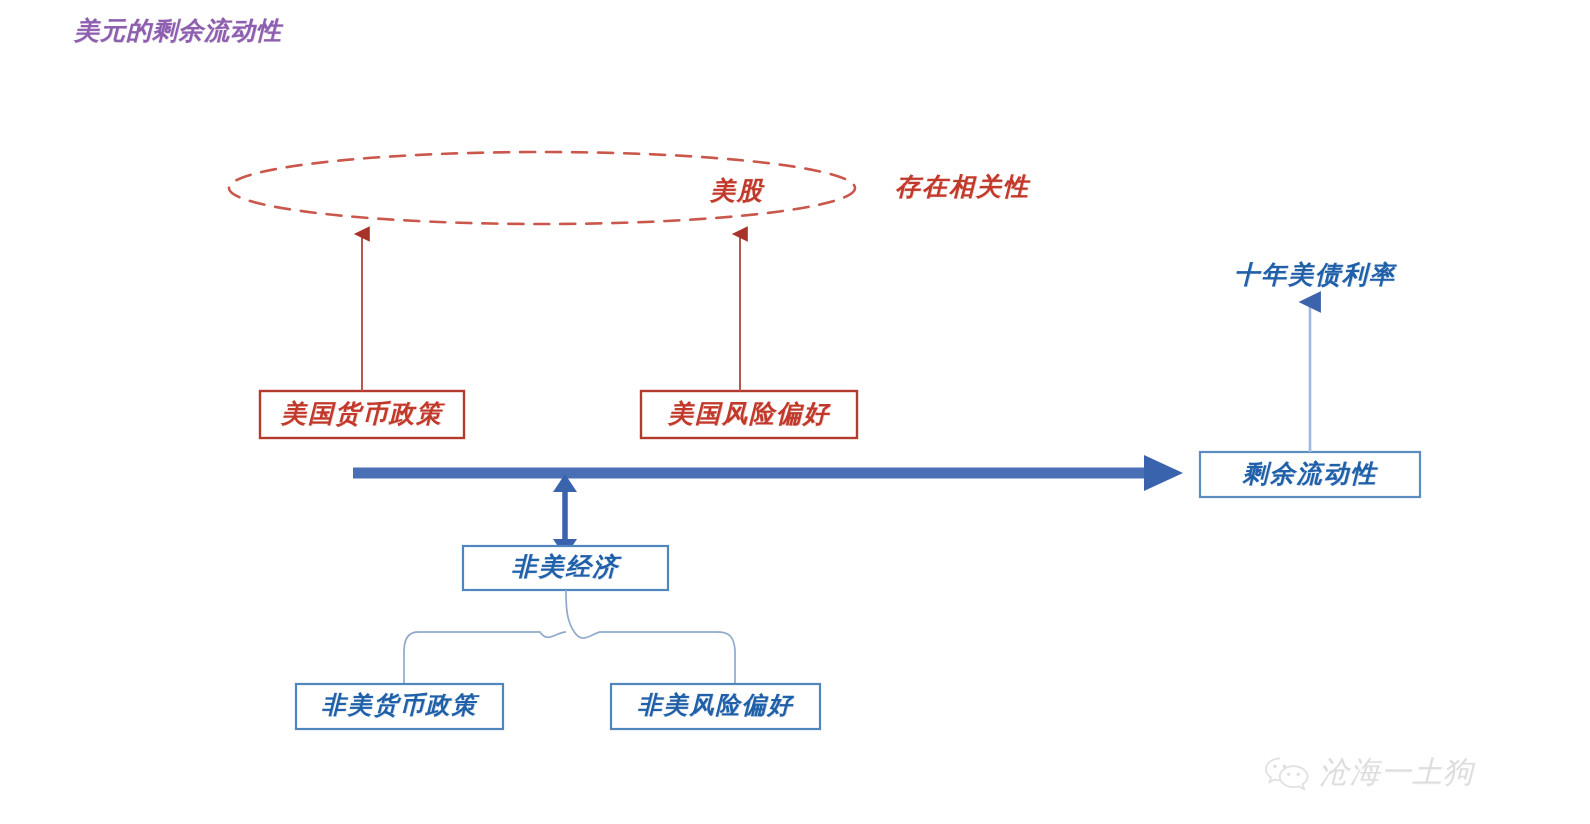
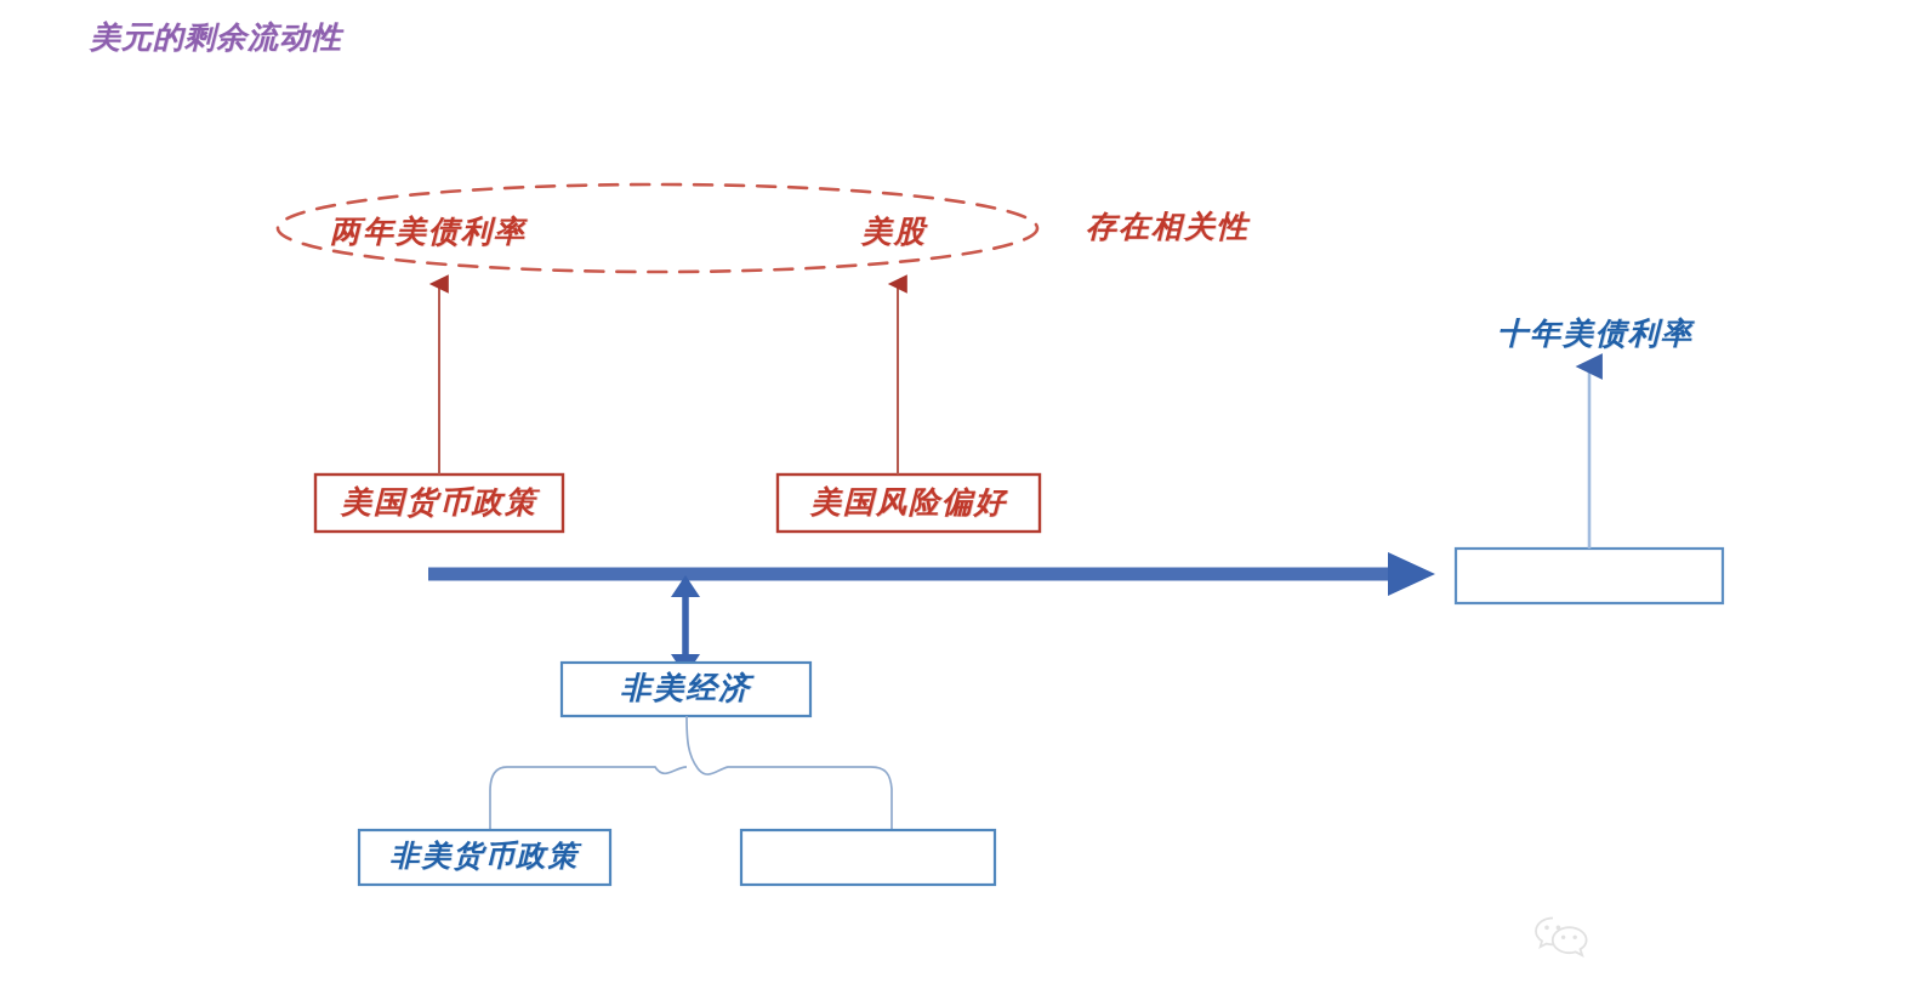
  美元的剩余流动性
+ 两年美债利率
  美股
  存在相关性
  十年美债利率
  美国货币政策
  美国风险偏好
- 剩余流动性
  非美经济
  非美货币政策
- 非美风险偏好
- 沧海一土狗
